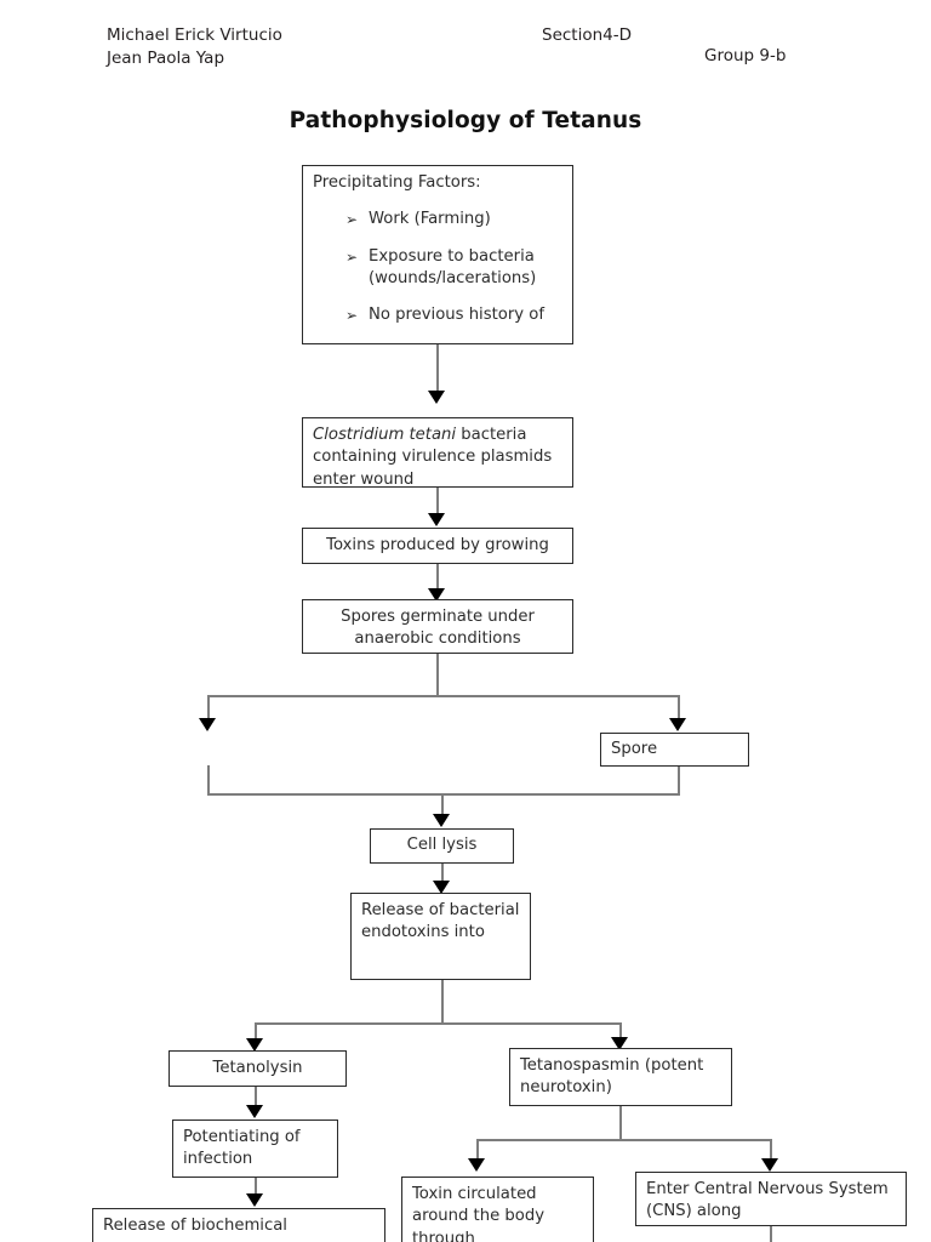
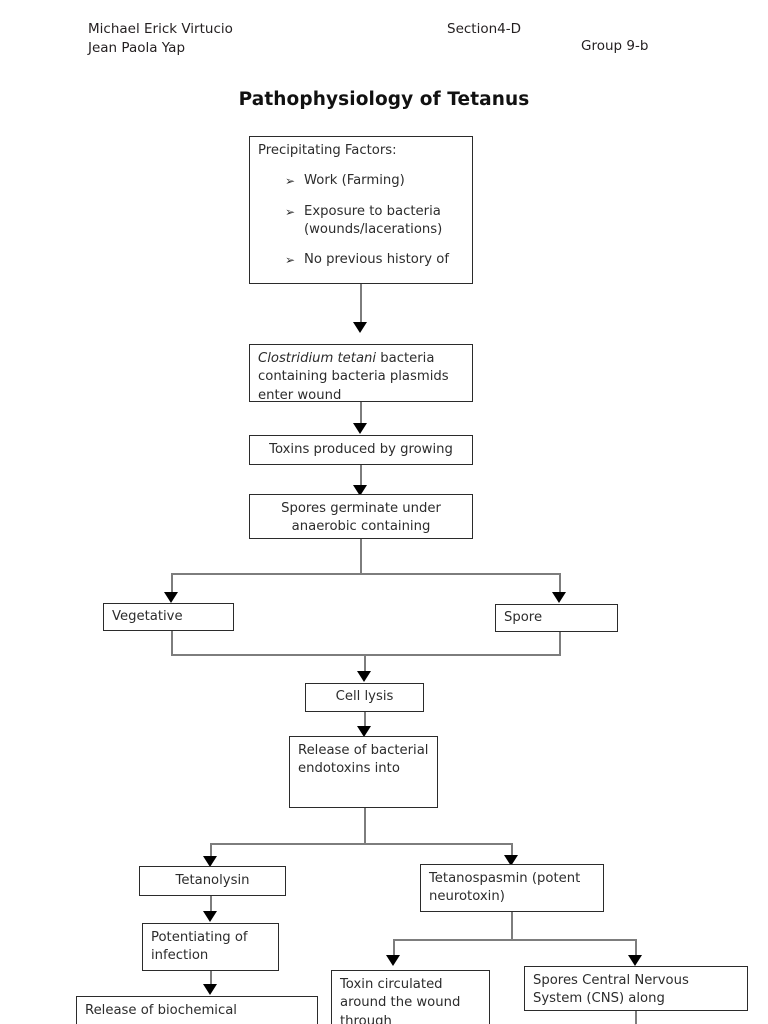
  Michael Erick Virtucio
  Jean Paola Yap
  Section4-D
  Group 9-b
  Pathophysiology of Tetanus
  Precipitating Factors:
  ➢
  Work (Farming)
  ➢
  Exposure to bacteria (wounds/lacerations)
  ➢
  No previous history of
- Clostridium tetani bacteria containing virulence plasmids enter wound
+ Clostridium tetani bacteria containing bacteria plasmids enter wound
  Toxins produced by growing
- Spores germinate under anaerobic conditions
+ Spores germinate under anaerobic containing
+ Vegetative
  Spore
  Cell lysis
  Release of bacterial endotoxins into
  Tetanolysin
  Tetanospasmin (potent neurotoxin)
  Potentiating of infection
  Release of biochemical
- Toxin circulated around the body through
+ Toxin circulated around the wound through
- Enter Central Nervous System (CNS) along
+ Spores Central Nervous System (CNS) along
